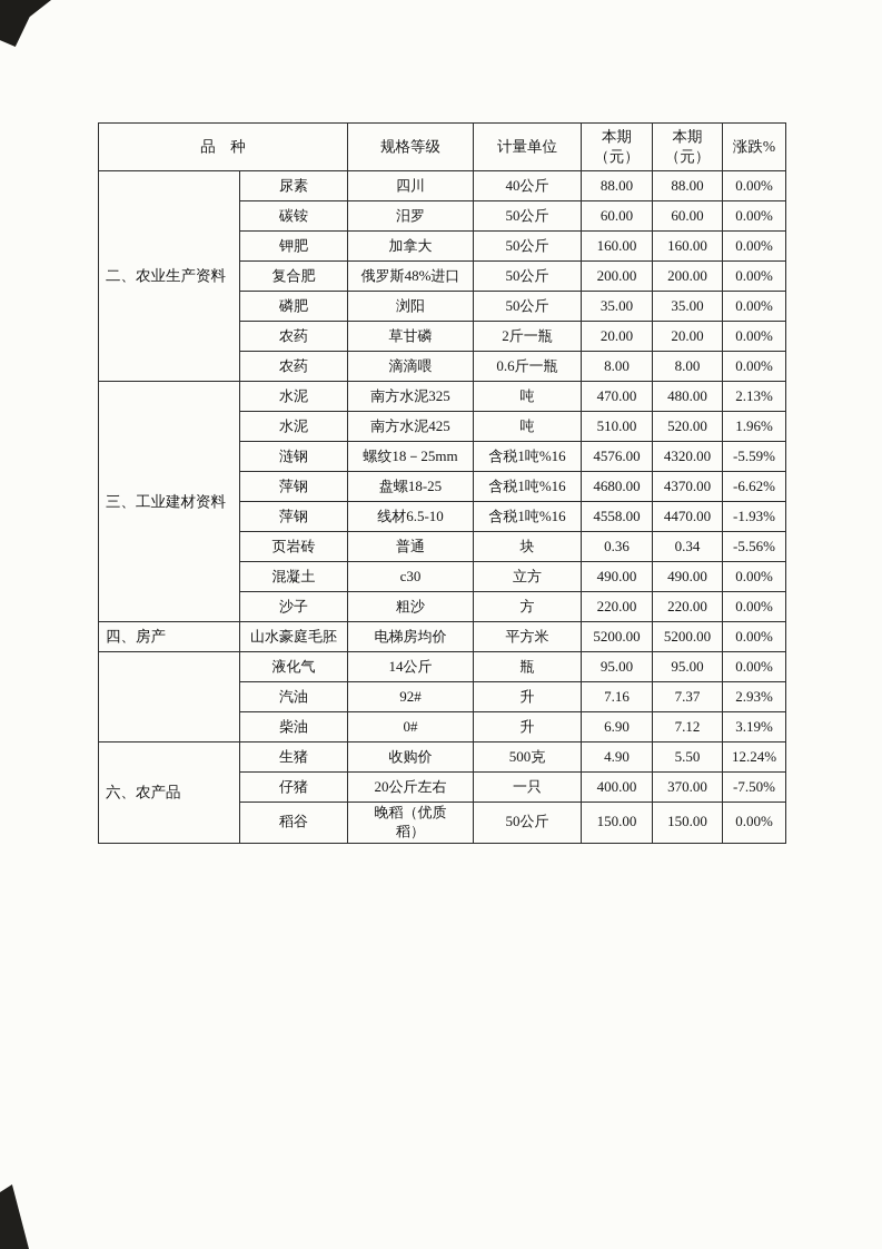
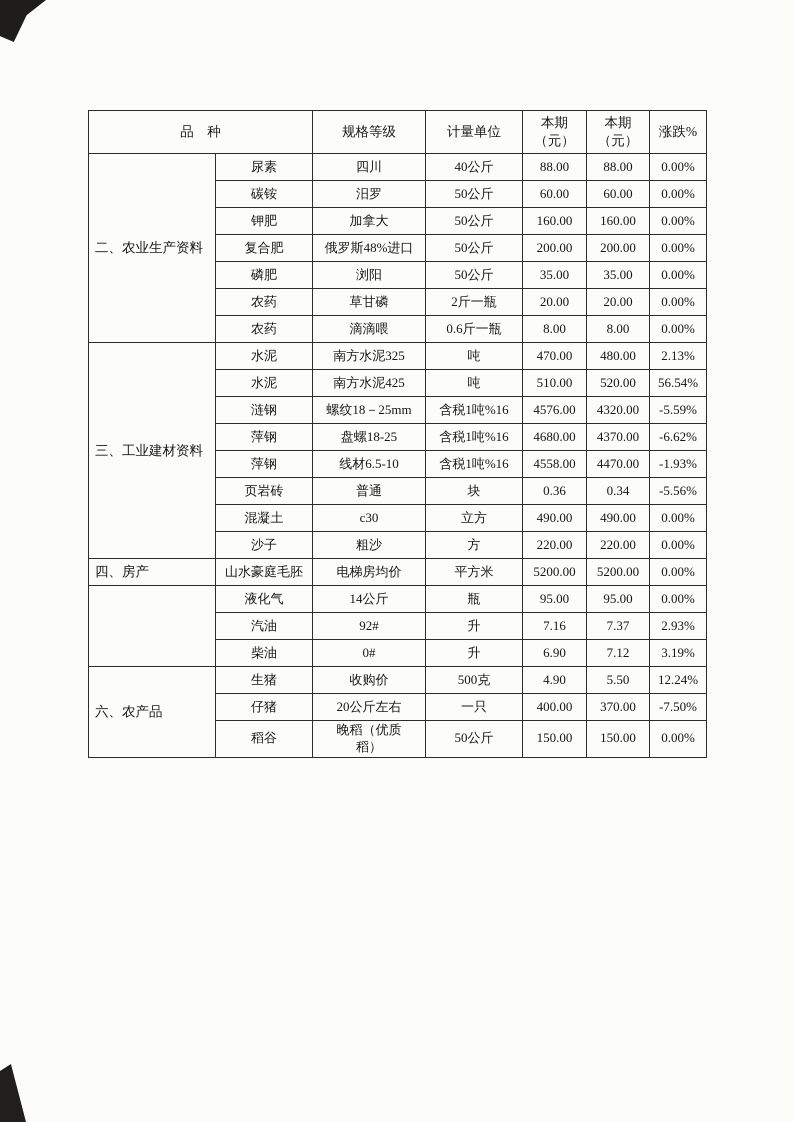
  品 种	规格等级	计量单位	本期 （元）	本期 （元）	涨跌%
  二、农业生产资料	尿素	四川	40公斤	88.00	88.00	0.00%
  碳铵	汨罗	50公斤	60.00	60.00	0.00%
  钾肥	加拿大	50公斤	160.00	160.00	0.00%
  复合肥	俄罗斯48%进口	50公斤	200.00	200.00	0.00%
  磷肥	浏阳	50公斤	35.00	35.00	0.00%
  农药	草甘磷	2斤一瓶	20.00	20.00	0.00%
  农药	滴滴喂	0.6斤一瓶	8.00	8.00	0.00%
  三、工业建材资料	水泥	南方水泥325	吨	470.00	480.00	2.13%
- 水泥	南方水泥425	吨	510.00	520.00	1.96%
+ 水泥	南方水泥425	吨	510.00	520.00	56.54%
  涟钢	螺纹18－25mm	含税1吨%16	4576.00	4320.00	-5.59%
  萍钢	盘螺18-25	含税1吨%16	4680.00	4370.00	-6.62%
  萍钢	线材6.5-10	含税1吨%16	4558.00	4470.00	-1.93%
  页岩砖	普通	块	0.36	0.34	-5.56%
  混凝土	c30	立方	490.00	490.00	0.00%
  沙子	粗沙	方	220.00	220.00	0.00%
  四、房产	山水豪庭毛胚	电梯房均价	平方米	5200.00	5200.00	0.00%
  	液化气	14公斤	瓶	95.00	95.00	0.00%
  汽油	92#	升	7.16	7.37	2.93%
  柴油	0#	升	6.90	7.12	3.19%
  六、农产品	生猪	收购价	500克	4.90	5.50	12.24%
  仔猪	20公斤左右	一只	400.00	370.00	-7.50%
  稻谷	晚稻（优质 稻）	50公斤	150.00	150.00	0.00%
